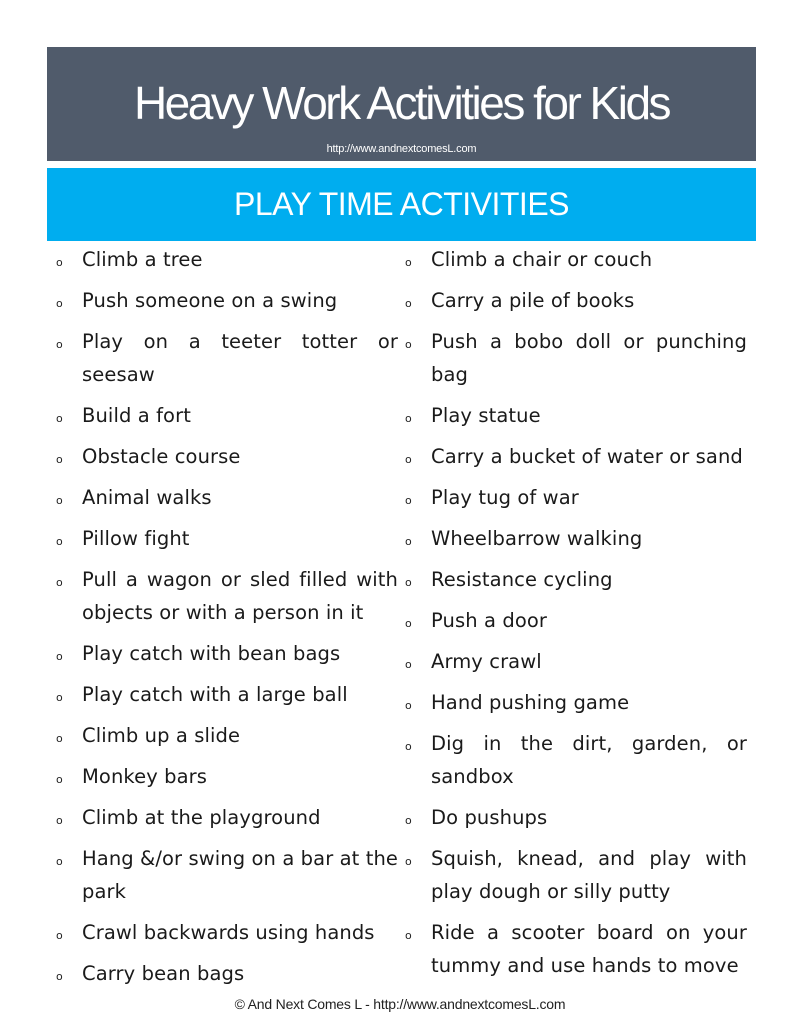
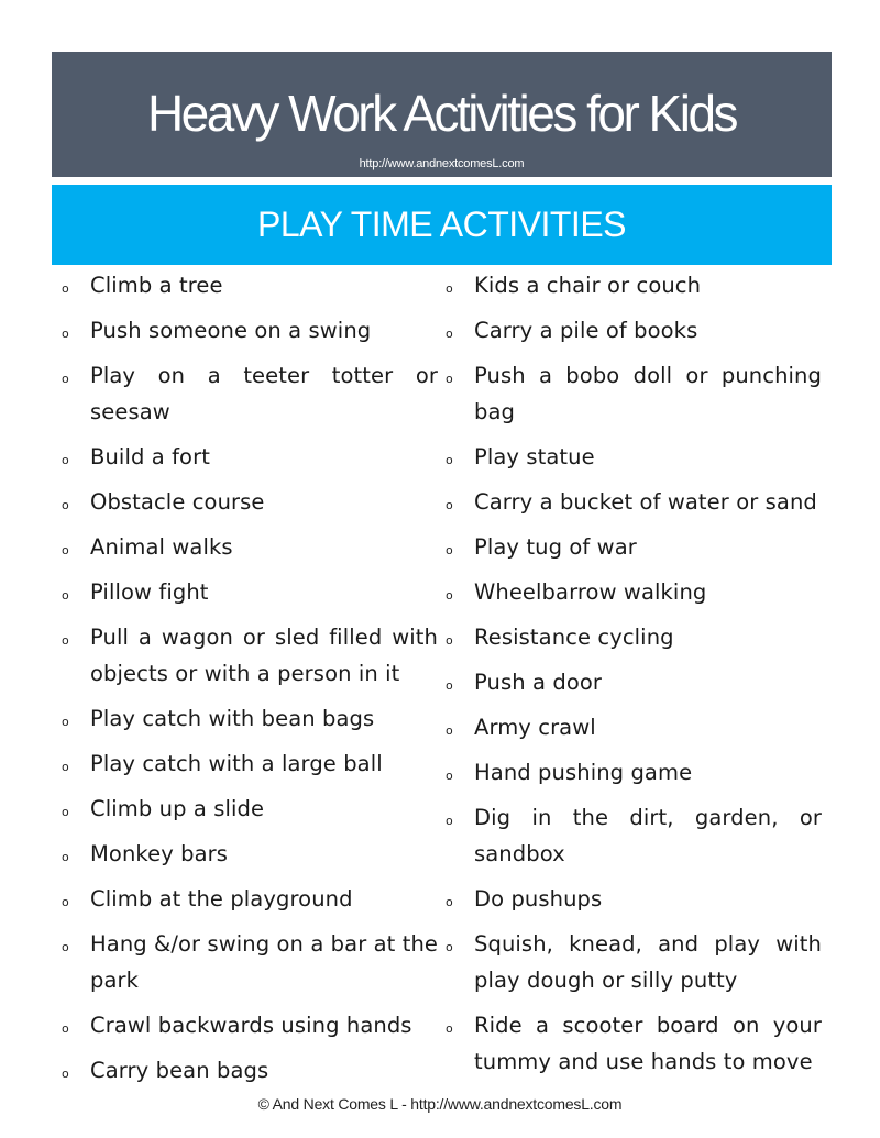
  Heavy Work Activities for Kids
  http://www.andnextcomesL.com
  PLAY TIME ACTIVITIES
  o
  Climb a tree
  o
  Push someone on a swing
  o
  Play on a teeter totter or seesaw
  o
  Build a fort
  o
  Obstacle course
  o
  Animal walks
  o
  Pillow fight
  o
  Pull a wagon or sled filled with objects or with a person in it
  o
  Play catch with bean bags
  o
  Play catch with a large ball
  o
  Climb up a slide
  o
  Monkey bars
  o
  Climb at the playground
  o
  Hang &/or swing on a bar at the park
  o
  Crawl backwards using hands
  o
  Carry bean bags
  o
- Climb a chair or couch
+ Kids a chair or couch
  o
  Carry a pile of books
  o
  Push a bobo doll or punching bag
  o
  Play statue
  o
  Carry a bucket of water or sand
  o
  Play tug of war
  o
  Wheelbarrow walking
  o
  Resistance cycling
  o
  Push a door
  o
  Army crawl
  o
  Hand pushing game
  o
  Dig in the dirt, garden, or sandbox
  o
  Do pushups
  o
  Squish, knead, and play with play dough or silly putty
  o
  Ride a scooter board on your tummy and use hands to move
  © And Next Comes L - http://www.andnextcomesL.com
